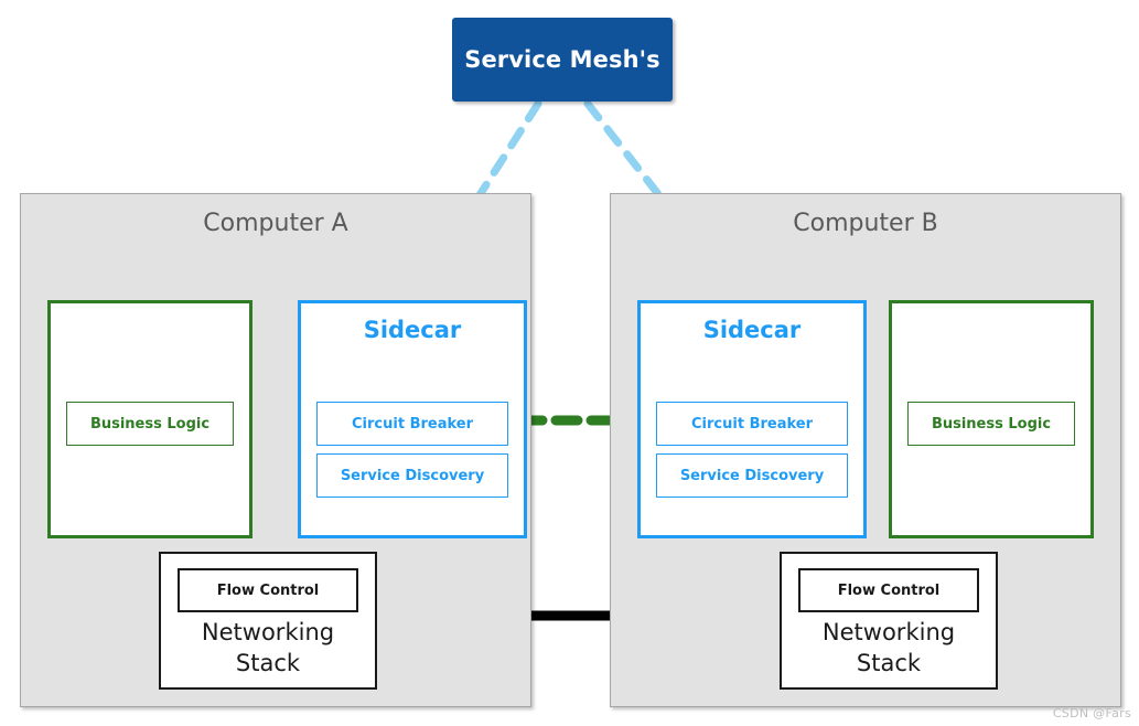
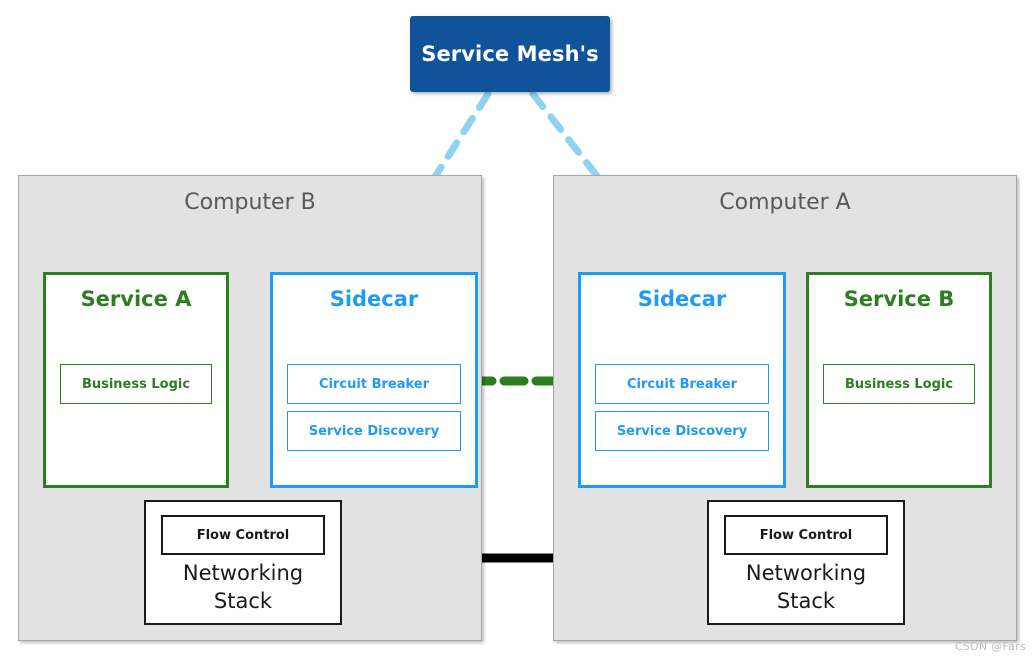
  Service Mesh's
- Computer A
+ Computer B
+ Service A
  Business Logic
  Sidecar
  Circuit Breaker
  Service Discovery
  Flow Control
  Networking
  Stack
- Computer B
+ Computer A
  Sidecar
  Circuit Breaker
  Service Discovery
+ Service B
  Business Logic
  Flow Control
  Networking
  Stack
  CSDN @Fars
